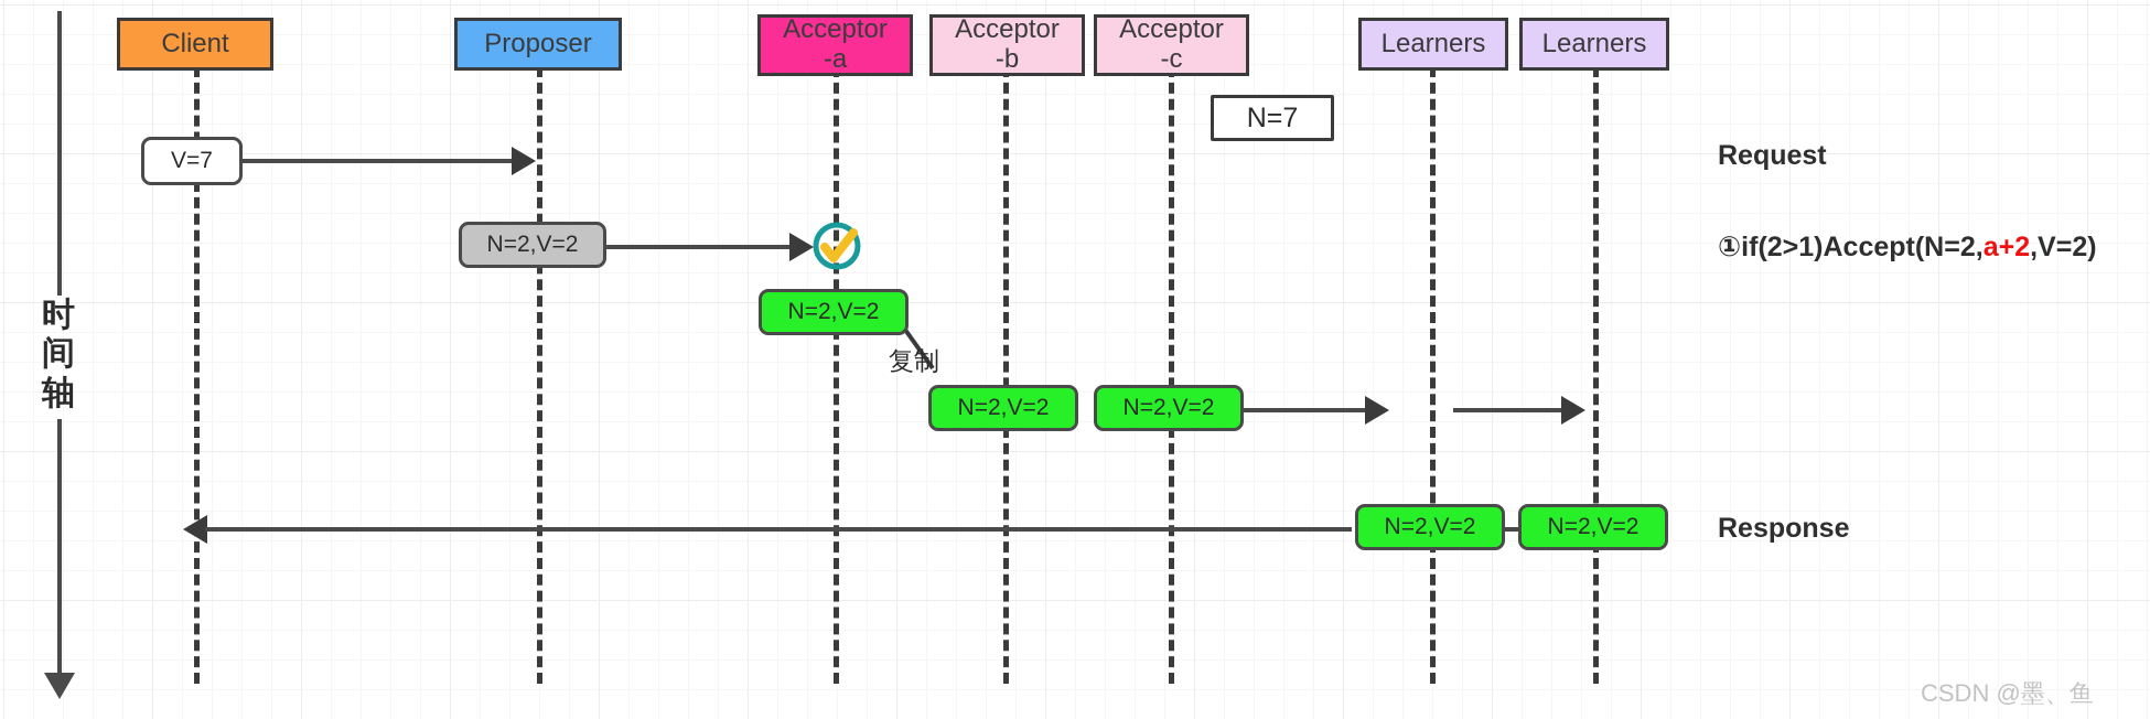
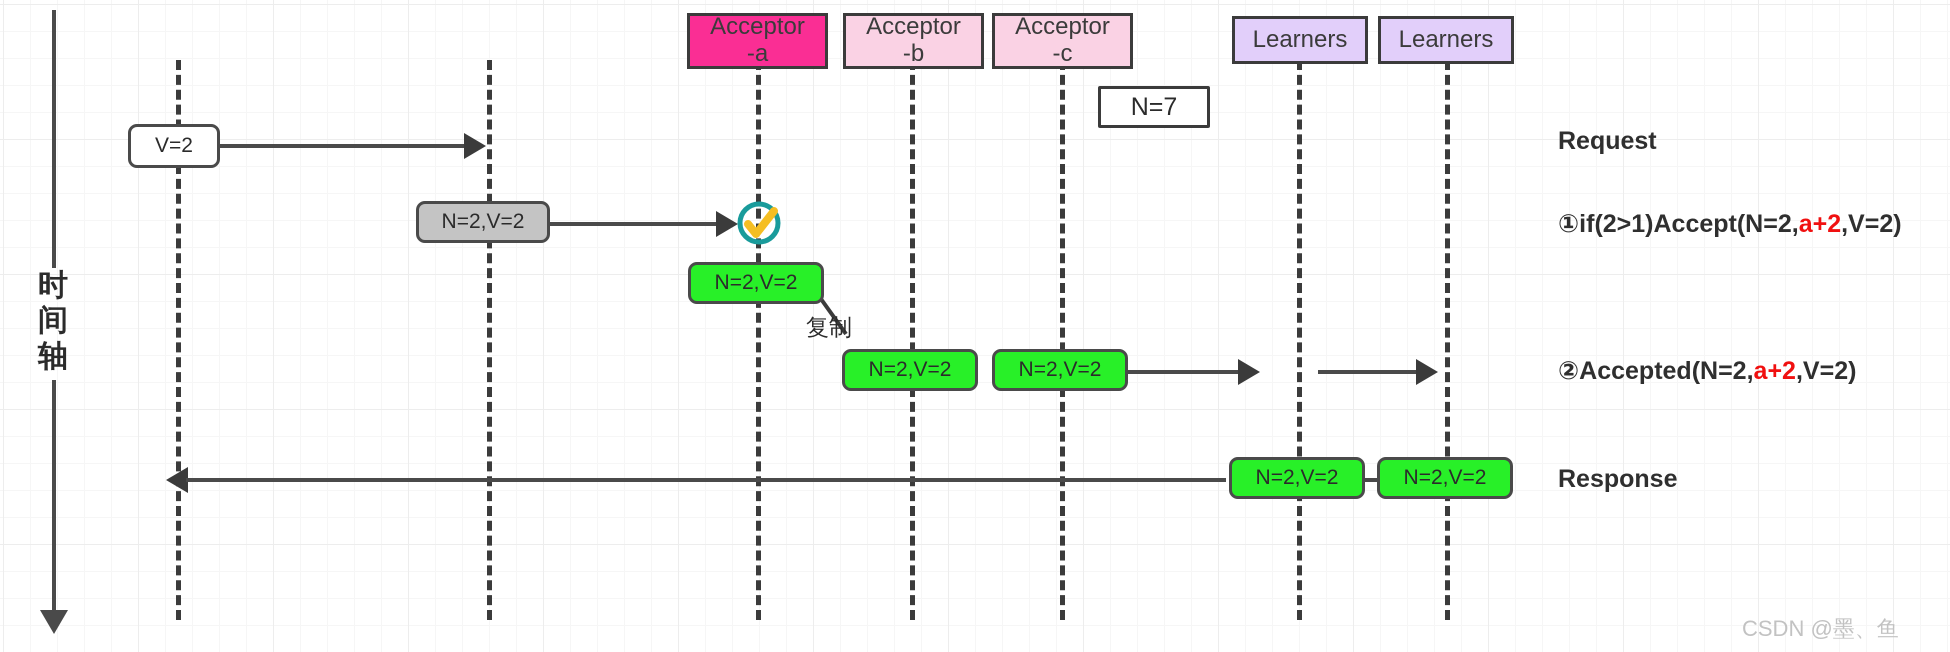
- Client
- Proposer
  Acceptor
  -a
  Acceptor
  -b
  Acceptor
  -c
  Learners
  Learners
  N=7
- V=7
+ V=2
  Request
  N=2,V=2
  ①if(2>1)Accept(N=2,a+2,V=2)
  N=2,V=2
  复制
  N=2,V=2
  N=2,V=2
+ ②Accepted(N=2,a+2,V=2)
  N=2,V=2
  N=2,V=2
  Response
  时
  间
  轴
  CSDN @墨、鱼
